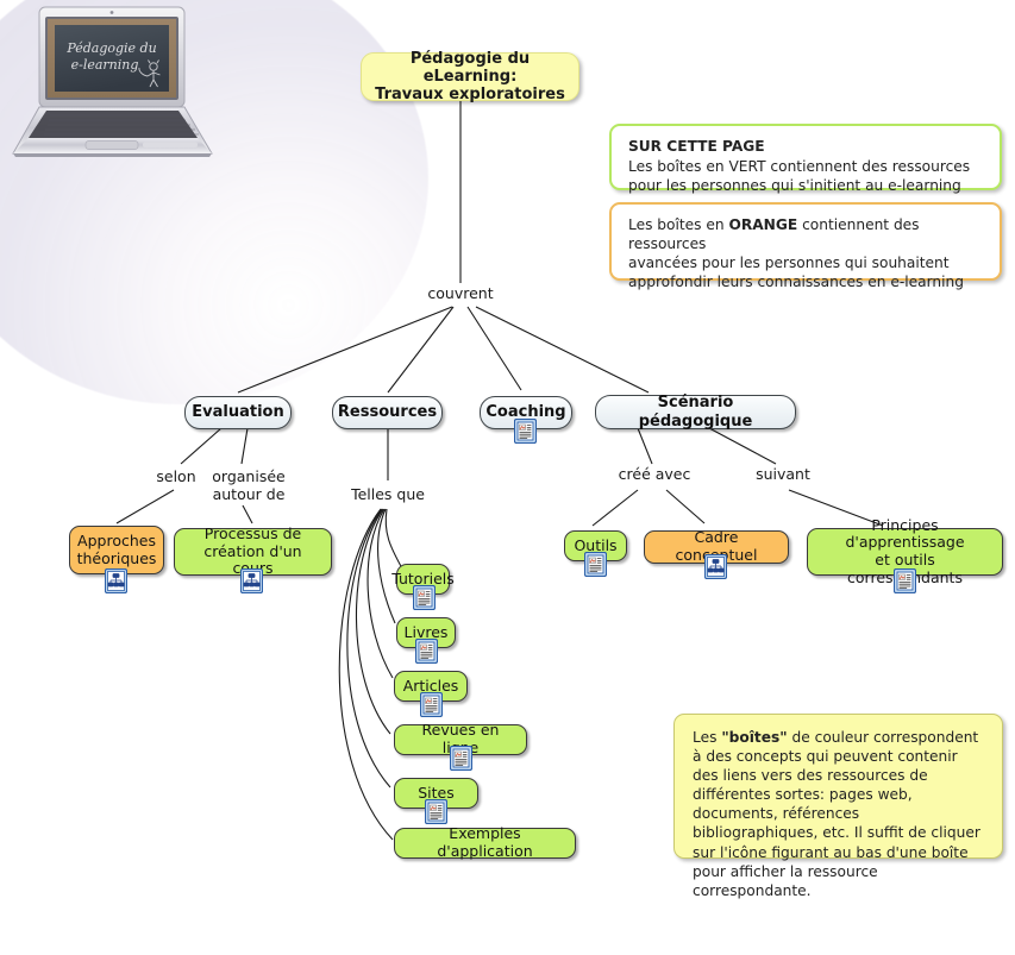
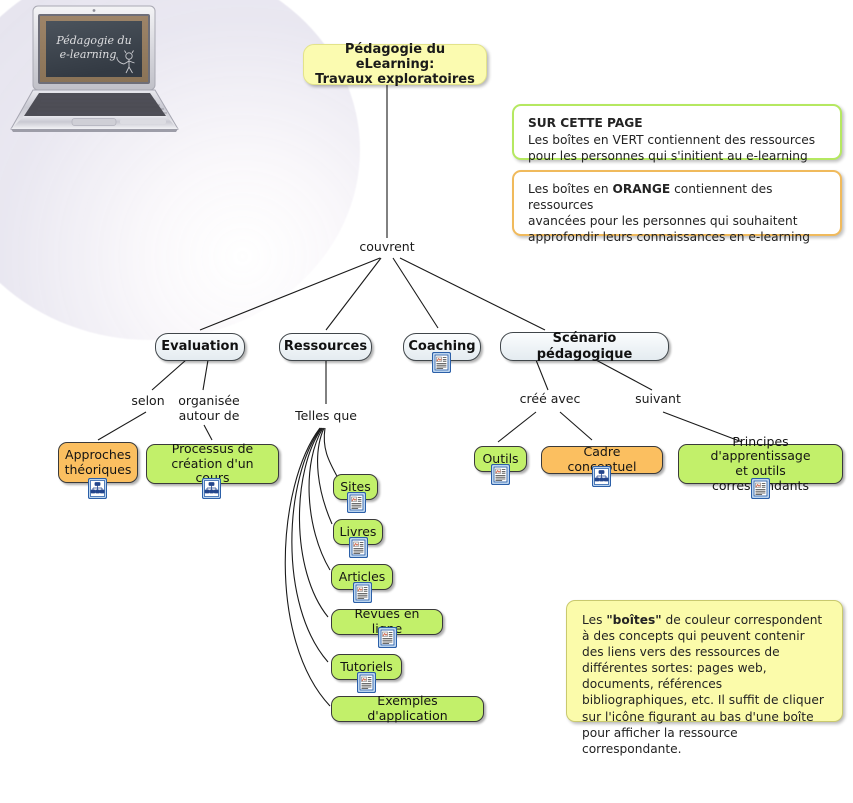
  Pédagogie du
  e-learning
  Pédagogie du eLearning:
  Travaux exploratoires
  couvrent
  selon
  organisée
  autour de
  Telles que
  créé avec
  suivant
  Evaluation
  Ressources
  Coaching
  Scénario pédagogique
  Approches
  théoriques
  Processus de
  création d'un cours
- Tutoriels
+ Sites
  Livres
  Articles
  Revues en lie
- Sites
+ Tutoriels
  Exemples d'application
  Outils
  Cadre contuel
  Principes d'apprentissage
  et outils corresndants
  SUR CETTE PAGE
  Les boîtes en VERT contiennent des ressources
  pour les personnes qui s'initient au e-learning
  Les boîtes en ORANGE contiennent des ressources
  avancées pour les personnes qui souhaitent
  approfondir leurs connaissances en e-learning
  Les "boîtes" de couleur correspondent à des concepts qui peuvent contenir des liens vers des ressources de différentes sortes: pages web, documents, références bibliographiques, etc. Il suffit de cliquer sur l'icône figurant au bas d'une boîte pour afficher la ressource correspondante.
